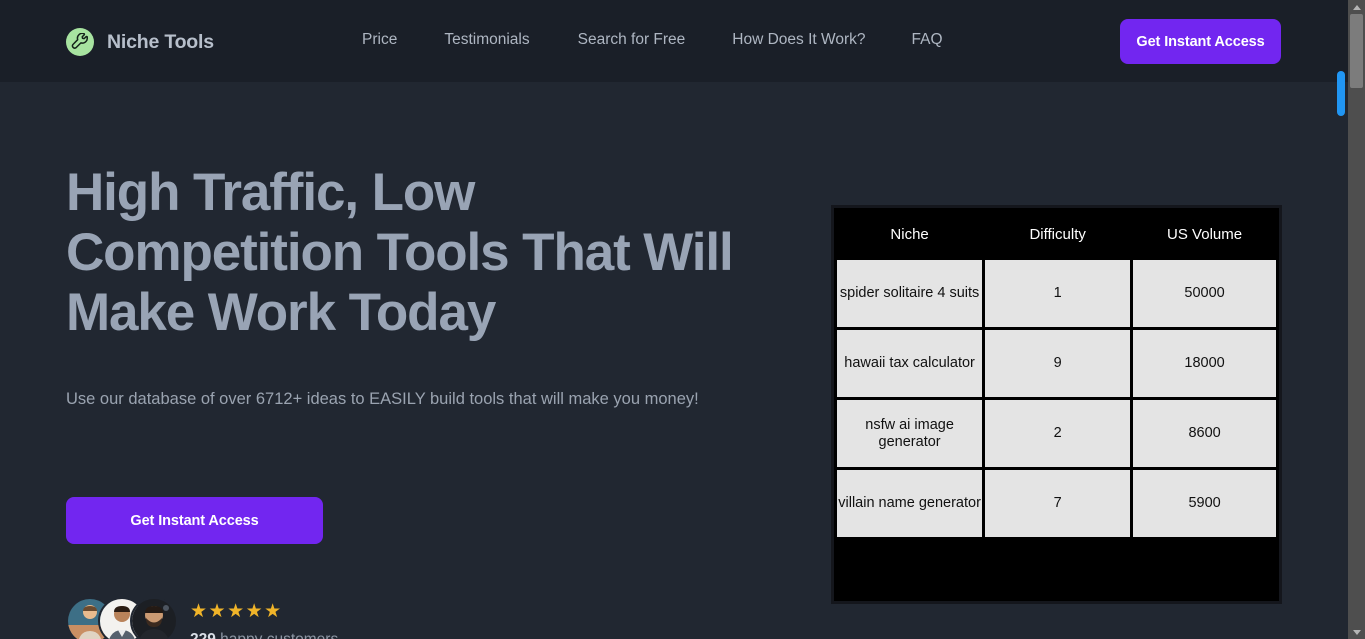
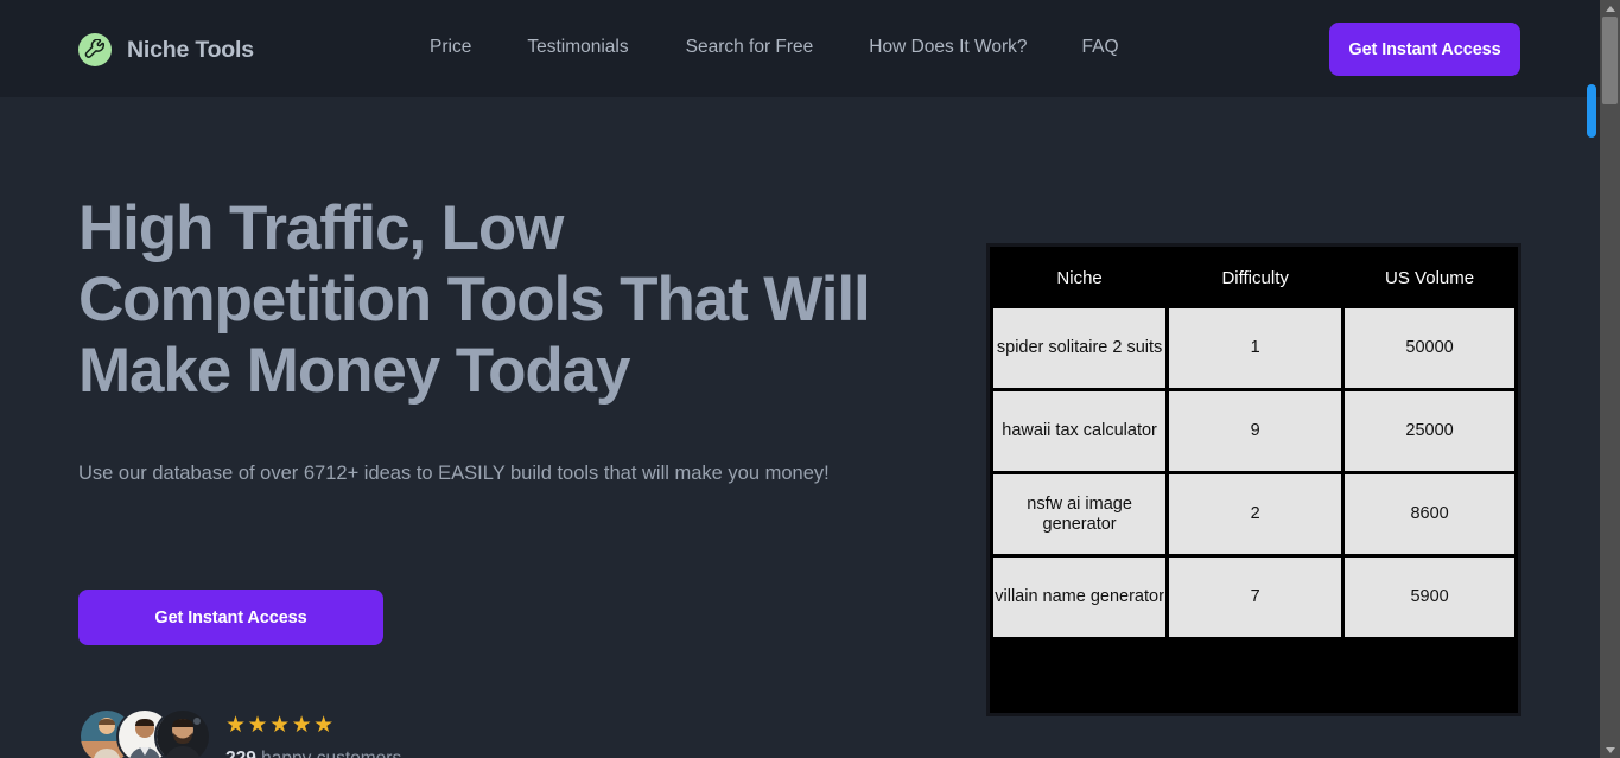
  Niche Tools
  Price
  Testimonials
  Search for Free
  How Does It Work?
  FAQ
  Get Instant Access
- High Traffic, Low Competition Tools That Will Make Work Today
+ High Traffic, Low Competition Tools That Will Make Money Today
  Use our database of over 6712+ ideas to EASILY build tools that will make you money!
  Get Instant Access
  ★★★★★
  Niche	Difficulty	US Volume
- spider solitaire 4 suits	1	50000
+ spider solitaire 2 suits	1	50000
- hawaii tax calculator	9	18000
+ hawaii tax calculator	9	25000
  nsfw ai image generator	2	8600
  villain name generator	7	5900
